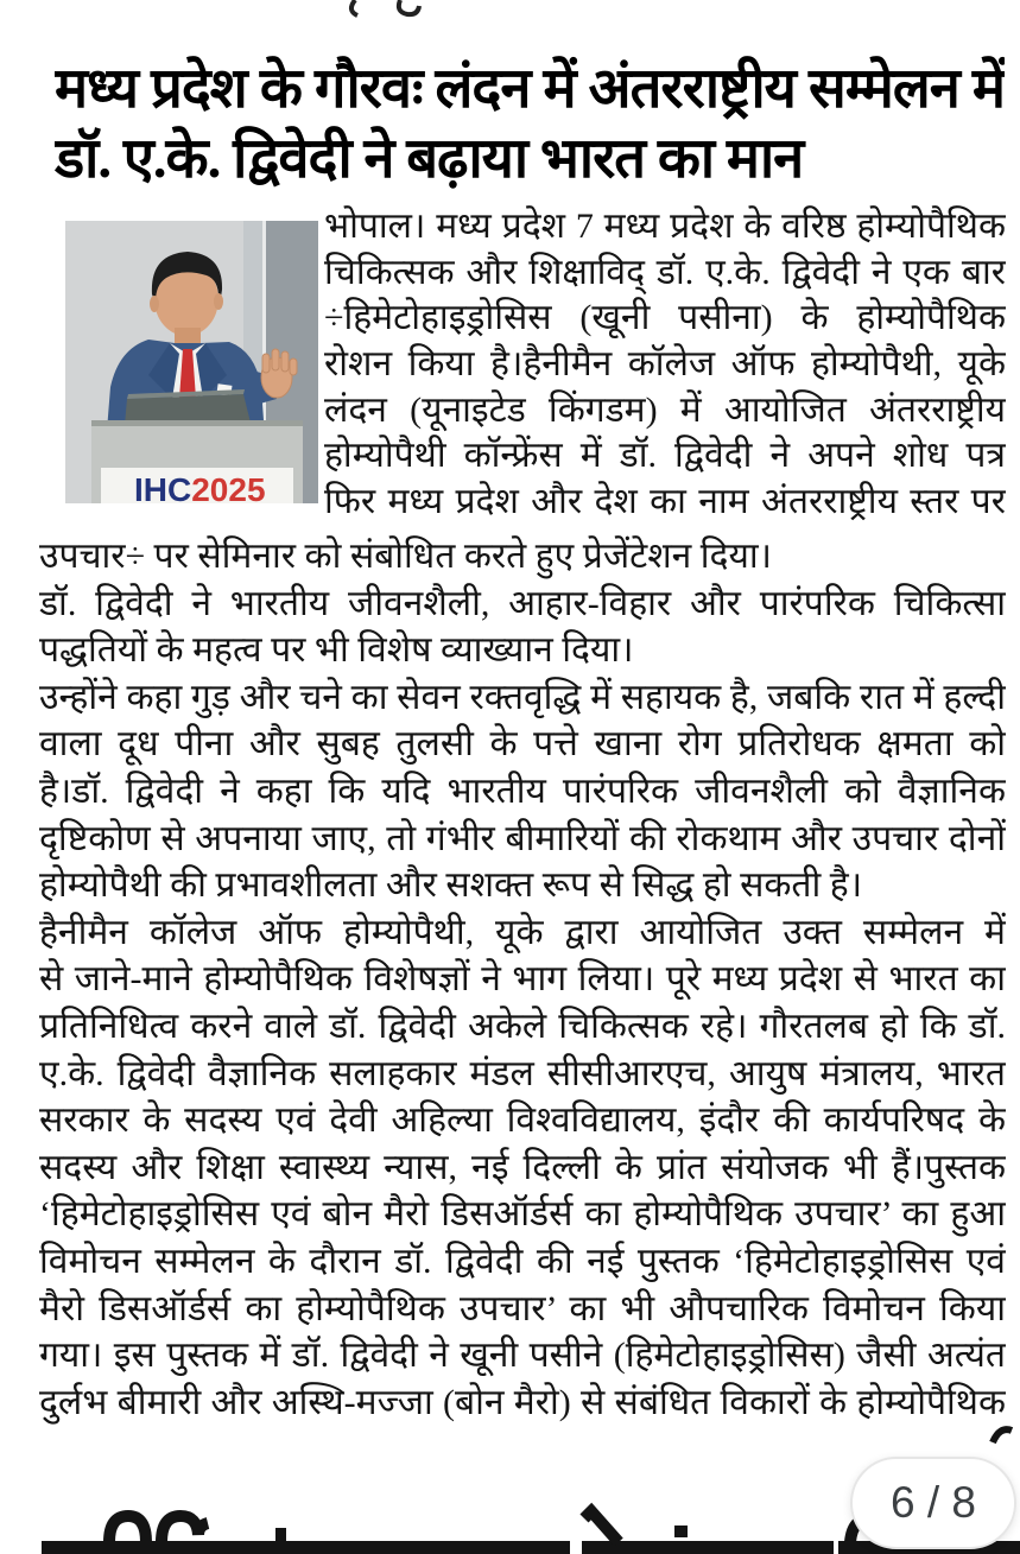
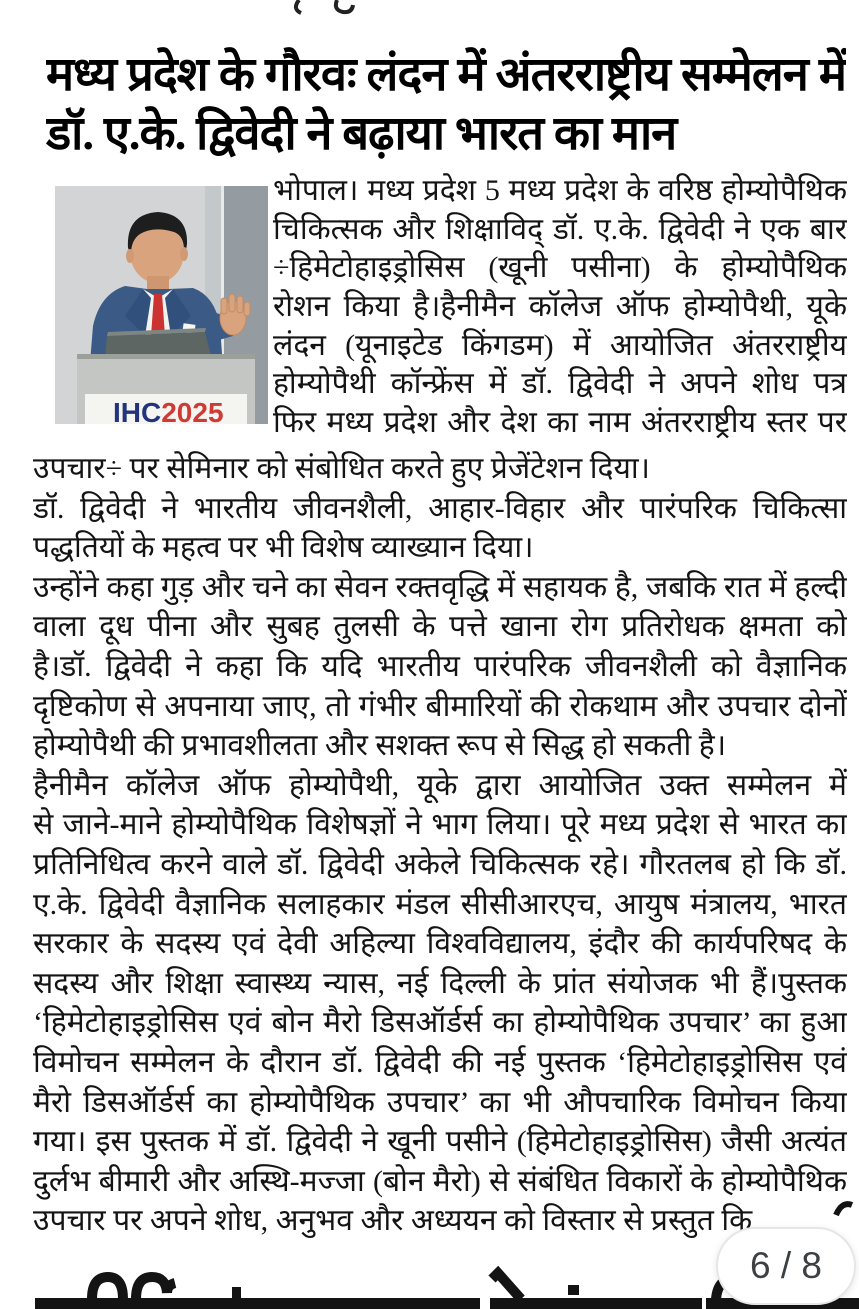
  मध्य प्रदेश के गौरवः लंदन में अंतरराष्ट्रीय सम्मेलन में
  डॉ. ए.के. द्विवेदी ने बढ़ाया भारत का मान
  IHC2025
- भोपाल। मध्य प्रदेश 7 मध्य प्रदेश के वरिष्ठ होम्योपैथिक
+ भोपाल। मध्य प्रदेश 5 मध्य प्रदेश के वरिष्ठ होम्योपैथिक
  चिकित्सक और शिक्षाविद् डॉ. ए.के. द्विवेदी ने एक बार
  ÷हिमेटोहाइड्रोसिस (खूनी पसीना) के होम्योपैथिक
  रोशन किया है।हैनीमैन कॉलेज ऑफ होम्योपैथी, यूके
  लंदन (यूनाइटेड किंगडम) में आयोजित अंतरराष्ट्रीय
  होम्योपैथी कॉन्फ्रेंस में डॉ. द्विवेदी ने अपने शोध पत्र
  फिर मध्य प्रदेश और देश का नाम अंतरराष्ट्रीय स्तर पर
  उपचार÷ पर सेमिनार को संबोधित करते हुए प्रेजेंटेशन दिया।
  डॉ. द्विवेदी ने भारतीय जीवनशैली, आहार-विहार और पारंपरिक चिकित्सा
  पद्धतियों के महत्व पर भी विशेष व्याख्यान दिया।
  उन्होंने कहा गुड़ और चने का सेवन रक्तवृद्धि में सहायक है, जबकि रात में हल्दी
  वाला दूध पीना और सुबह तुलसी के पत्ते खाना रोग प्रतिरोधक क्षमता को
  है।डॉ. द्विवेदी ने कहा कि यदि भारतीय पारंपरिक जीवनशैली को वैज्ञानिक
  दृष्टिकोण से अपनाया जाए, तो गंभीर बीमारियों की रोकथाम और उपचार दोनों
  होम्योपैथी की प्रभावशीलता और सशक्त रूप से सिद्ध हो सकती है।
  हैनीमैन कॉलेज ऑफ होम्योपैथी, यूके द्वारा आयोजित उक्त सम्मेलन में
  से जाने-माने होम्योपैथिक विशेषज्ञों ने भाग लिया। पूरे मध्य प्रदेश से भारत का
  प्रतिनिधित्व करने वाले डॉ. द्विवेदी अकेले चिकित्सक रहे। गौरतलब हो कि डॉ.
  ए.के. द्विवेदी वैज्ञानिक सलाहकार मंडल सीसीआरएच, आयुष मंत्रालय, भारत
  सरकार के सदस्य एवं देवी अहिल्या विश्वविद्यालय, इंदौर की कार्यपरिषद के
  सदस्य और शिक्षा स्वास्थ्य न्यास, नई दिल्ली के प्रांत संयोजक भी हैं।पुस्तक
  ‘हिमेटोहाइड्रोसिस एवं बोन मैरो डिसऑर्डर्स का होम्योपैथिक उपचार’ का हुआ
  विमोचन सम्मेलन के दौरान डॉ. द्विवेदी की नई पुस्तक ‘हिमेटोहाइड्रोसिस एवं
  मैरो डिसऑर्डर्स का होम्योपैथिक उपचार’ का भी औपचारिक विमोचन किया
  गया। इस पुस्तक में डॉ. द्विवेदी ने खूनी पसीने (हिमेटोहाइड्रोसिस) जैसी अत्यंत
  दुर्लभ बीमारी और अस्थि-मज्जा (बोन मैरो) से संबंधित विकारों के होम्योपैथिक
+ उपचार पर अपने शोध, अनुभव और अध्ययन को विस्तार से प्रस्तुत कि
  6 / 8
